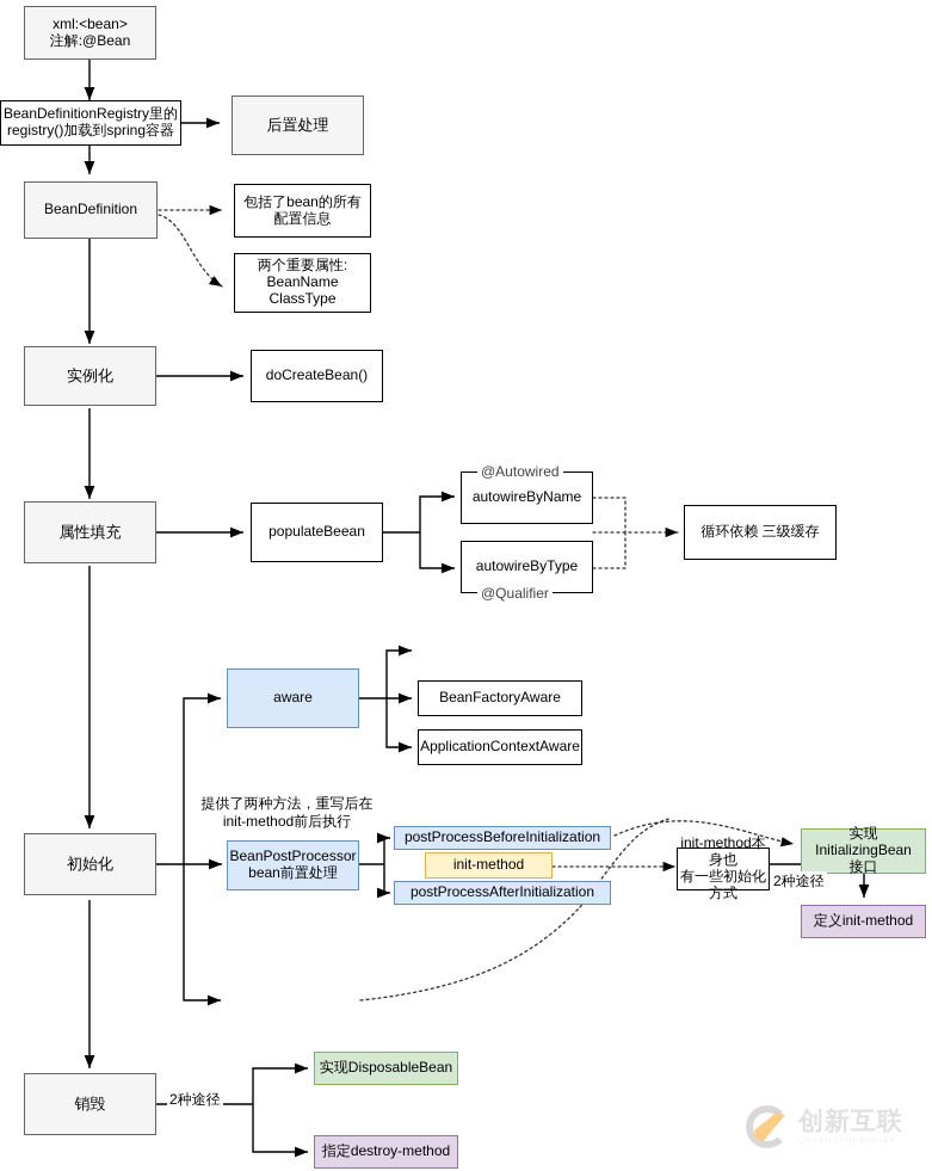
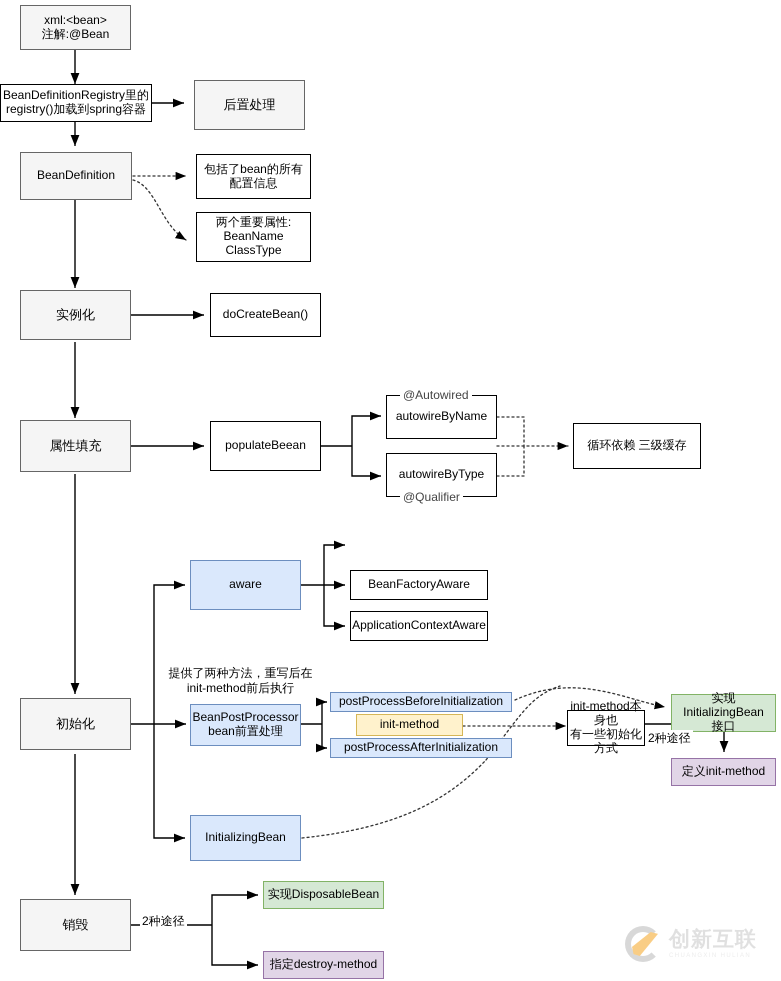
  xml:<bean>
  注解:@Bean
  BeanDefinitionRegistry里的
  registry()加载到spring容器
  后置处理
  BeanDefinition
  包括了bean的所有
  配置信息
  两个重要属性:
  BeanName
  ClassType
  实例化
  doCreateBean()
  属性填充
  populateBeean
  autowireByName
  @Autowired
  autowireByType
  @Qualifier
  循环依赖 三级缓存
  aware
  BeanFactoryAware
  ApplicationContextAware
  初始化
  提供了两种方法，重写后在
  init-method前后执行
  BeanPostProcessor
  bean前置处理
  postProcessBeforeInitialization
  init-method
  postProcessAfterInitialization
  init-method本身也
  有一些初始化方式
  实现InitializingBean
  接口
  定义init-method
  2种途径
+ InitializingBean
  销毁
  2种途径
  实现DisposableBean
  指定destroy-method
  创新互联
